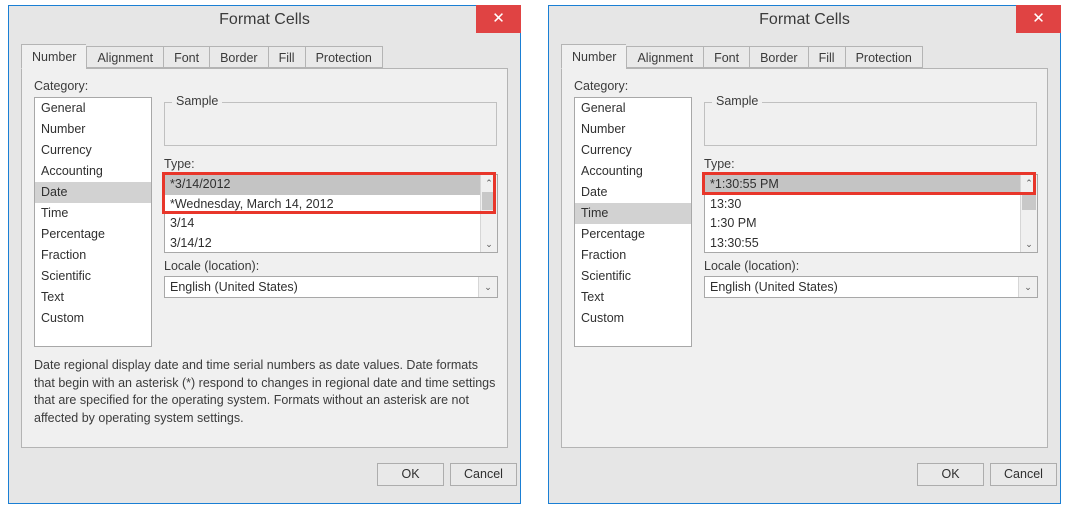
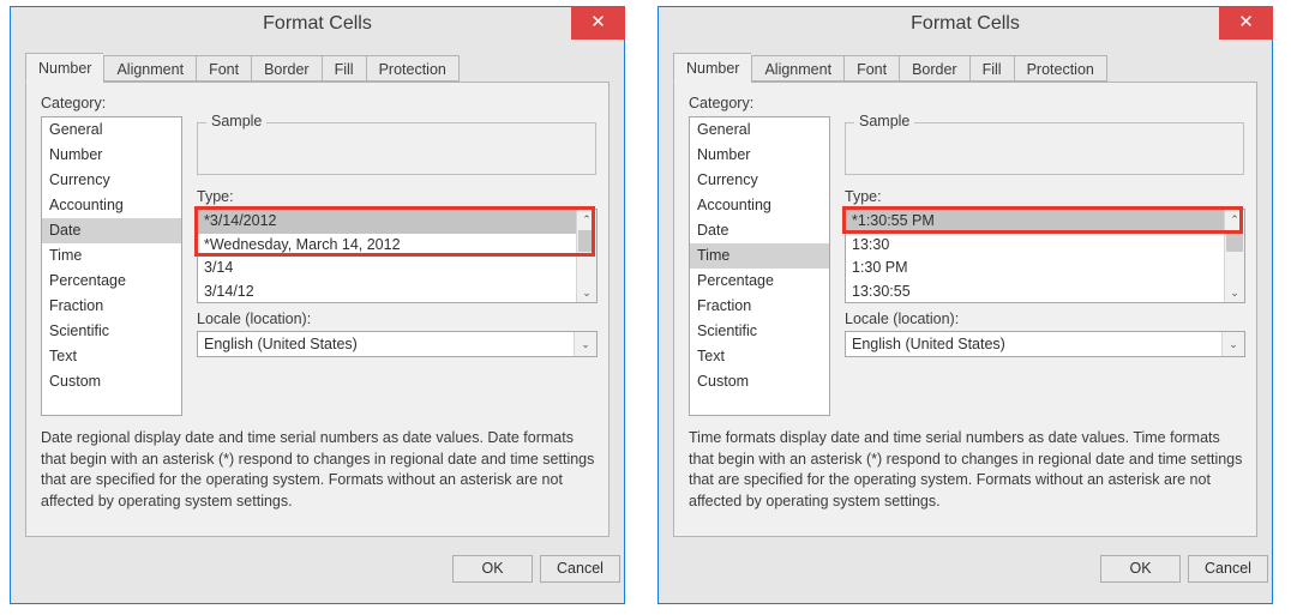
  Format Cells
  ✕
  Number
  Alignment
  Font
  Border
  Fill
  Protection
  Category:
  General
  Number
  Currency
  Accounting
  Date
  Time
  Percentage
  Fraction
  Scientific
  Text
  Custom
  Sample
  Type:
  *3/14/2012
  *Wednesday, March 14, 2012
  3/14
  3/14/12
  ⌃
  ⌄
  Locale (location):
  English (United States)
  ⌄
  Date regional display date and time serial numbers as date values. Date formats that begin with an asterisk (*) respond to changes in regional date and time settings that are specified for the operating system. Formats without an asterisk are not affected by operating system settings.
  OK
  Cancel
  Format Cells
  ✕
  Number
  Alignment
  Font
  Border
  Fill
  Protection
  Category:
  General
  Number
  Currency
  Accounting
  Date
  Time
  Percentage
  Fraction
  Scientific
  Text
  Custom
  Sample
  Type:
  *1:30:55 PM
  13:30
  1:30 PM
  13:30:55
  ⌃
  ⌄
  Locale (location):
  English (United States)
  ⌄
+ Time formats display date and time serial numbers as date values. Time formats that begin with an asterisk (*) respond to changes in regional date and time settings that are specified for the operating system. Formats without an asterisk are not affected by operating system settings.
  OK
  Cancel
